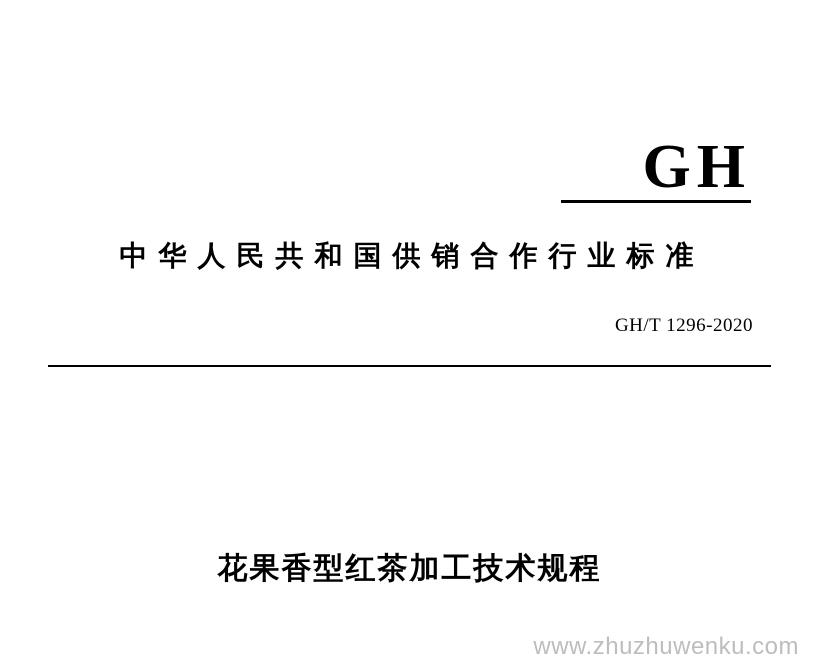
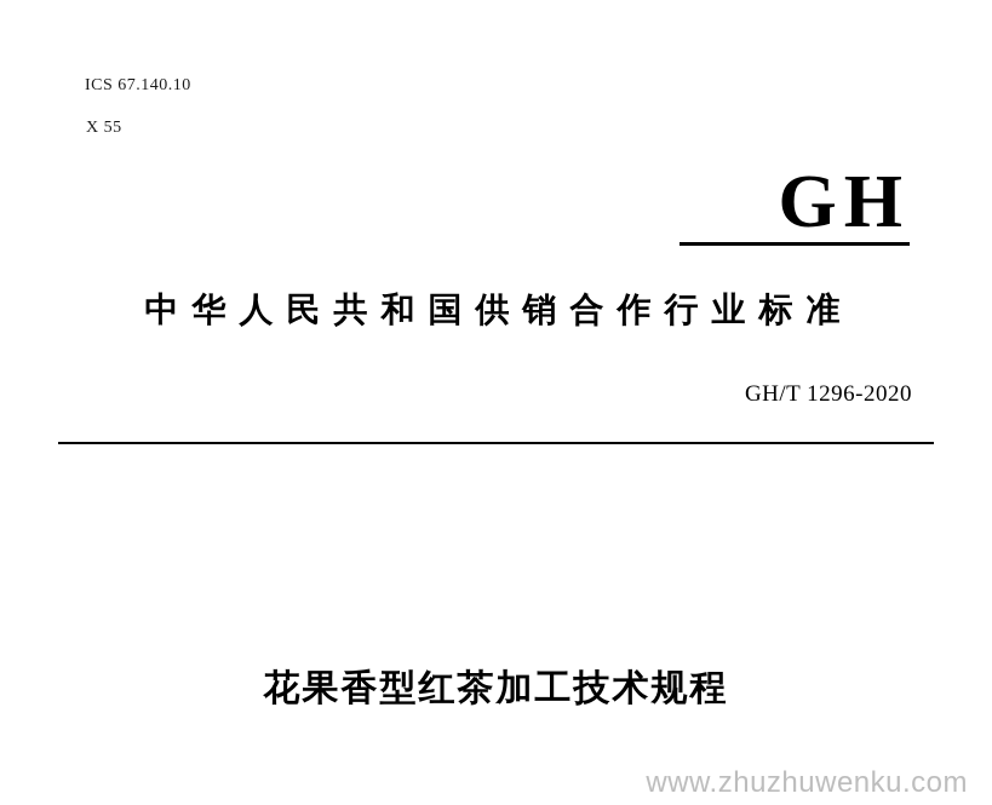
+ ICS 67.140.10
+ X 55
  GH
  中华人民共和国供销合作行业标准
  GH/T 1296-2020
  花果香型红茶加工技术规程
  www.zhuzhuwenku.com
